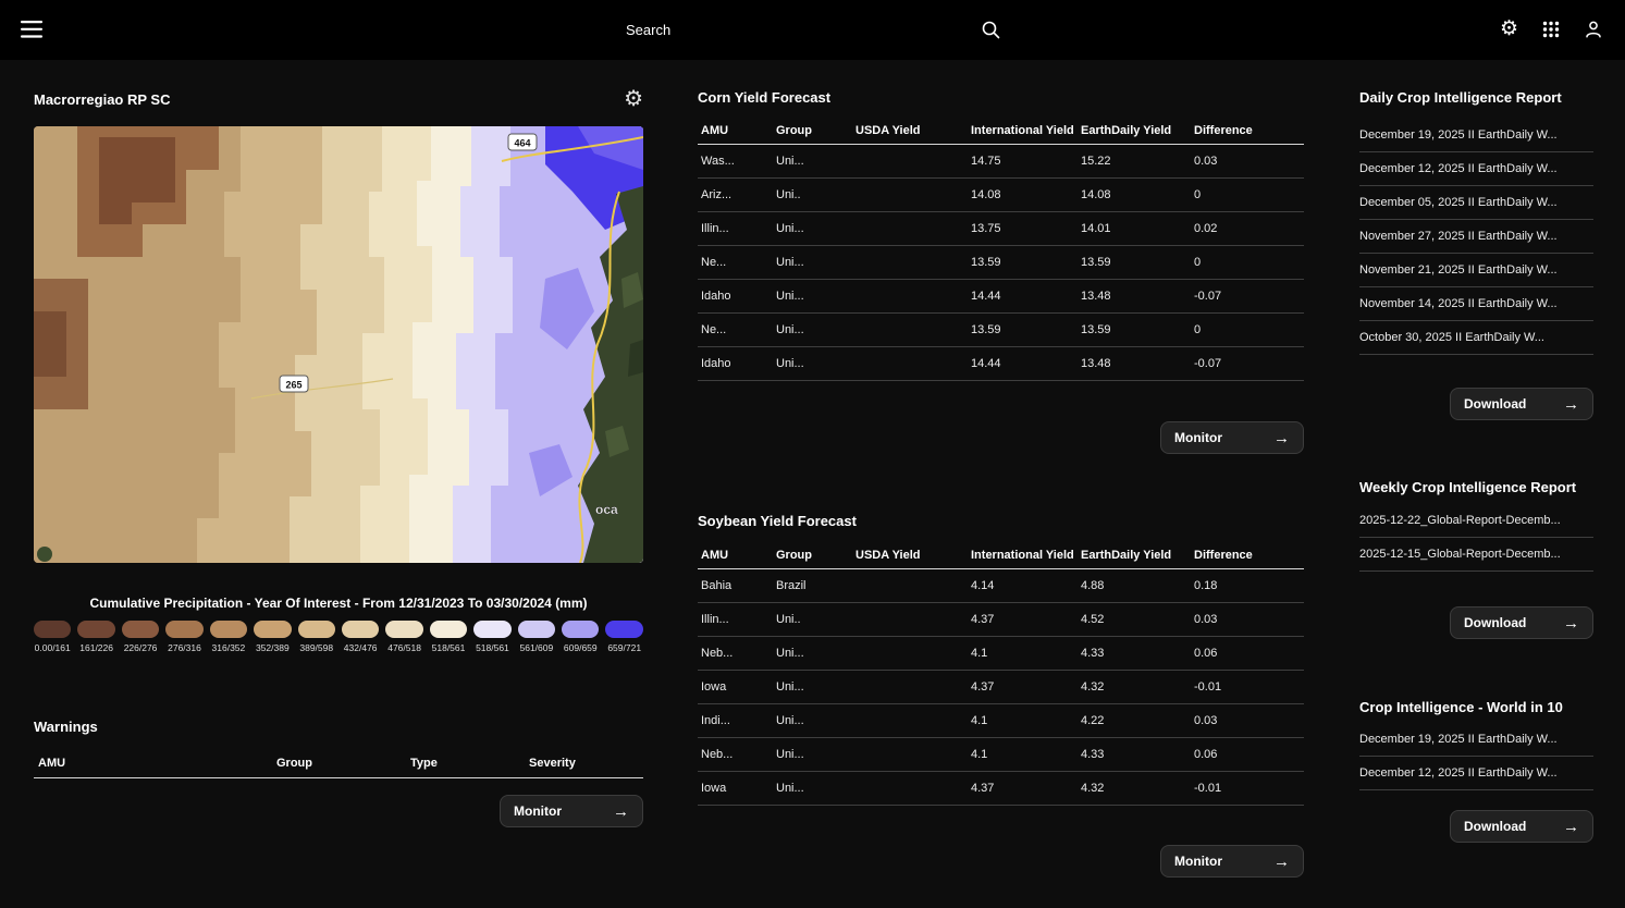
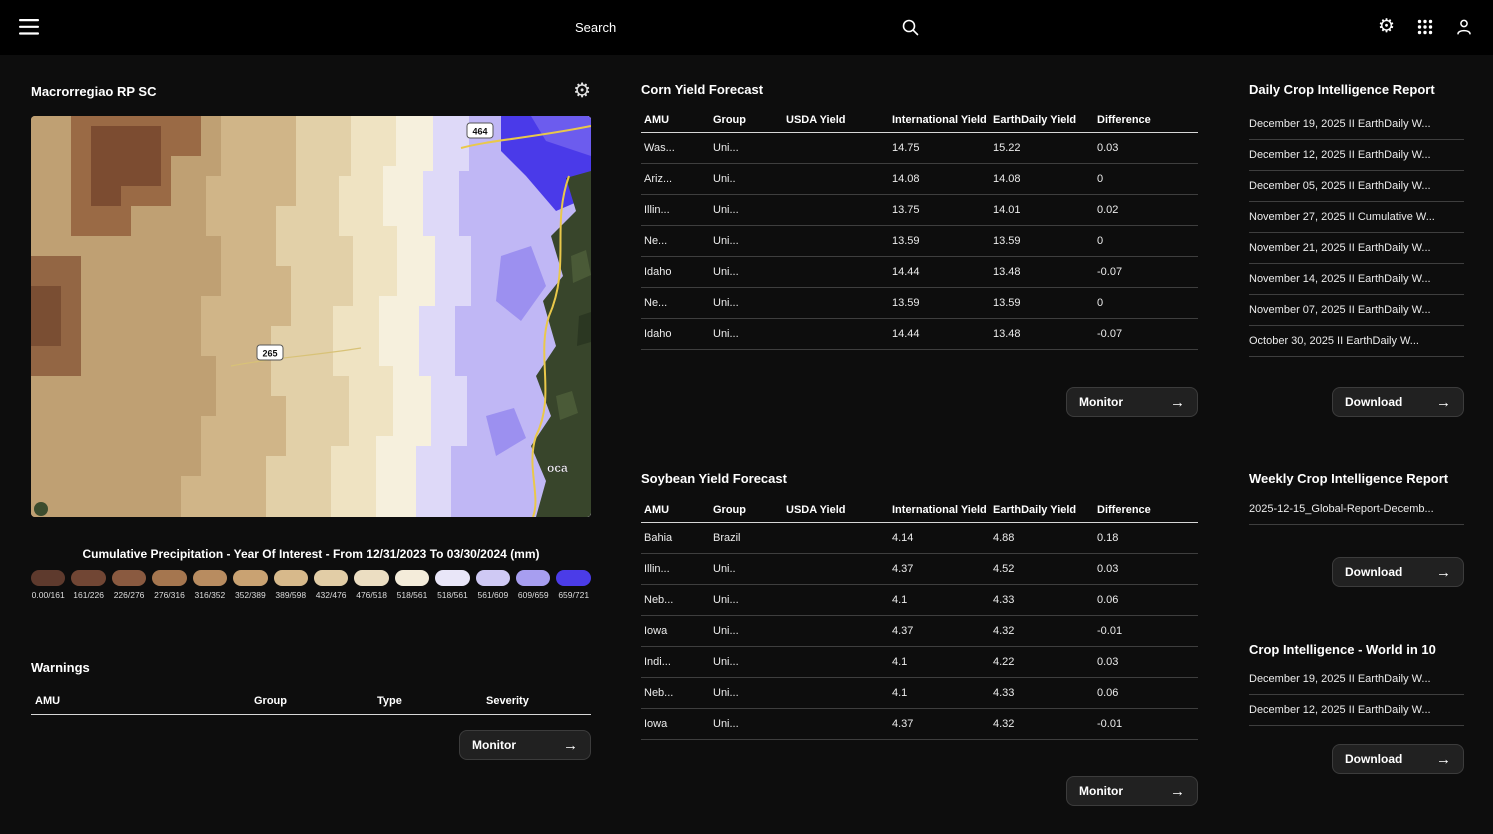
  Search
  ⚙
  Macrorregiao RP SC
  ⚙
  464
  265
  oca
  Cumulative Precipitation - Year Of Interest - From 12/31/2023 To 03/30/2024 (mm)
  0.00/161
  161/226
  226/276
  276/316
  316/352
  352/389
  389/598
  432/476
  476/518
  518/561
  518/561
  561/609
  609/659
  659/721
  Warnings
  AMU
  Group
  Type
  Severity
  Monitor
  →
  Corn Yield Forecast
  AMU
  Group
  USDA Yield
  International Yield
  EarthDaily Yield
  Difference
  Was...
  Uni...
  14.75
  15.22
  0.03
  Ariz...
  Uni..
  14.08
  14.08
  0
  Illin...
  Uni...
  13.75
  14.01
  0.02
  Ne...
  Uni...
  13.59
  13.59
  0
  Idaho
  Uni...
  14.44
  13.48
  -0.07
  Ne...
  Uni...
  13.59
  13.59
  0
  Idaho
  Uni...
  14.44
  13.48
  -0.07
  Monitor
  →
  Soybean Yield Forecast
  AMU
  Group
  USDA Yield
  International Yield
  EarthDaily Yield
  Difference
  Bahia
  Brazil
  4.14
  4.88
  0.18
  Illin...
  Uni..
  4.37
  4.52
  0.03
  Neb...
  Uni...
  4.1
  4.33
  0.06
  Iowa
  Uni...
  4.37
  4.32
  -0.01
  Indi...
  Uni...
  4.1
  4.22
  0.03
  Neb...
  Uni...
  4.1
  4.33
  0.06
  Iowa
  Uni...
  4.37
  4.32
  -0.01
  Monitor
  →
  Daily Crop Intelligence Report
  December 19, 2025 II EarthDaily W...
  December 12, 2025 II EarthDaily W...
  December 05, 2025 II EarthDaily W...
- November 27, 2025 II EarthDaily W...
+ November 27, 2025 II Cumulative W...
  November 21, 2025 II EarthDaily W...
  November 14, 2025 II EarthDaily W...
+ November 07, 2025 II EarthDaily W...
  October 30, 2025 II EarthDaily W...
  Download
  →
  Weekly Crop Intelligence Report
- 2025-12-22_Global-Report-Decemb...
  2025-12-15_Global-Report-Decemb...
  Download
  →
  Crop Intelligence - World in 10
  December 19, 2025 II EarthDaily W...
  December 12, 2025 II EarthDaily W...
  Download
  →
